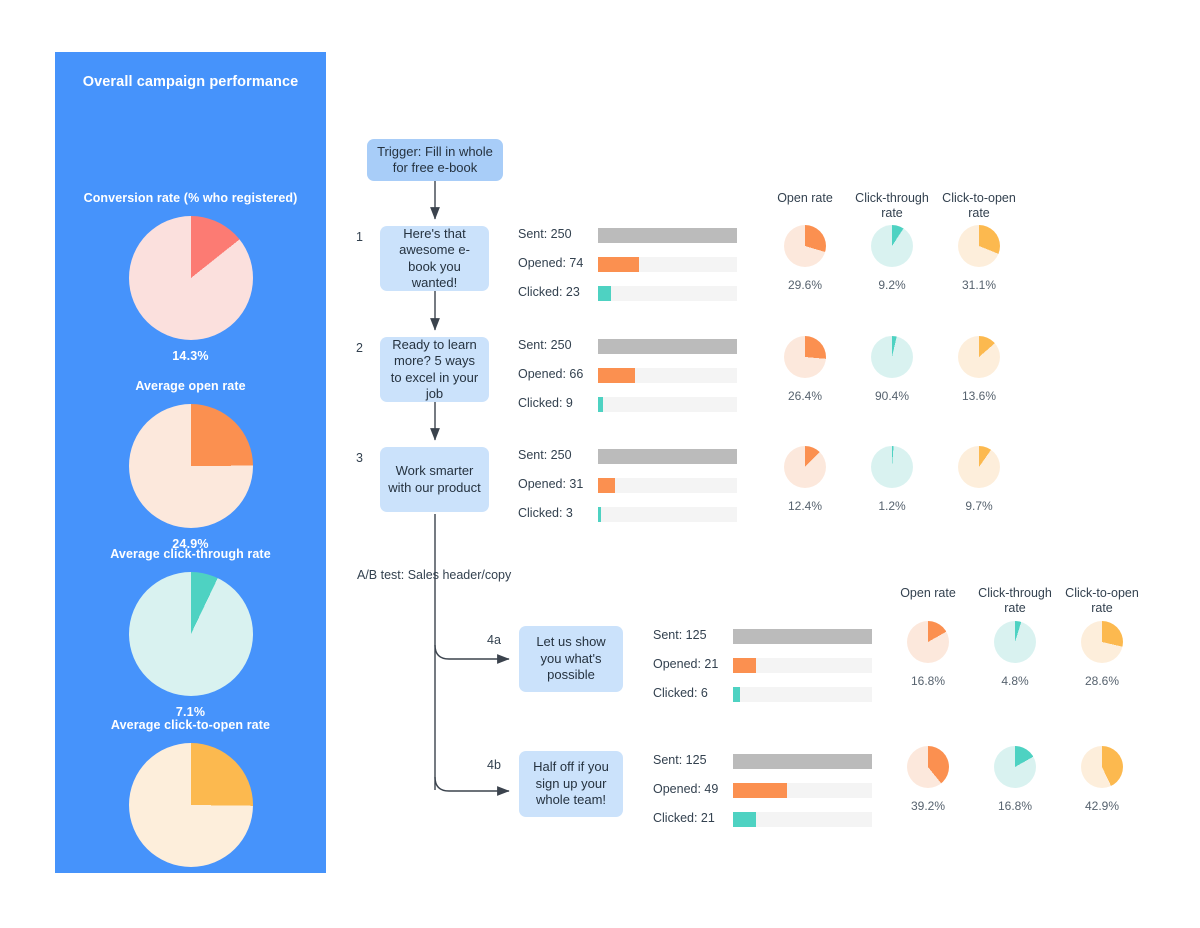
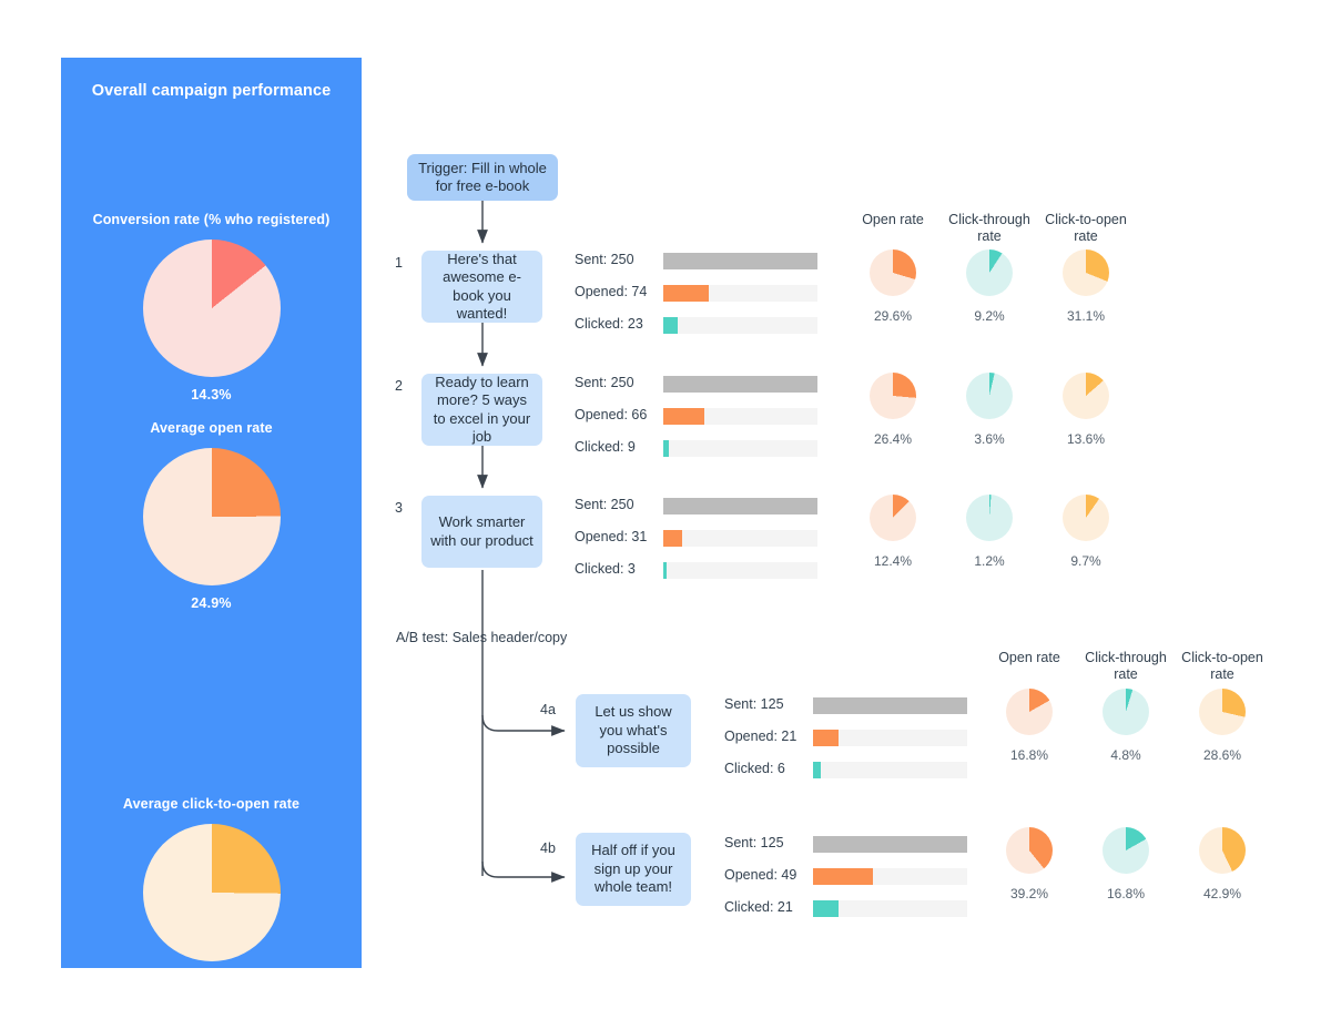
  Overall campaign performance
  Conversion rate (% who registered)
  14.3%
  Average open rate
  24.9%
- Average click-through rate
- 7.1%
  Average click-to-open rate
  Trigger: Fill in whole for free e-book
  1
  Here's that awesome e-book you wanted!
  2
  Ready to learn more? 5 ways to excel in your job
  3
  Work smarter with our product
  A/B test: Sales header/copy
  4a
  Let us show you what's possible
  4b
  Half off if you sign up your whole team!
  Sent: 250
  Opened: 74
  Clicked: 23
  Sent: 250
  Opened: 66
  Clicked: 9
  Sent: 250
  Opened: 31
  Clicked: 3
  Sent: 125
  Opened: 21
  Clicked: 6
  Sent: 125
  Opened: 49
  Clicked: 21
  Open rate
  Click-through rate
  Click-to-open rate
  29.6%
  9.2%
  31.1%
  26.4%
- 90.4%
+ 3.6%
  13.6%
  12.4%
  1.2%
  9.7%
  Open rate
  Click-through rate
  Click-to-open rate
  16.8%
  4.8%
  28.6%
  39.2%
  16.8%
  42.9%
